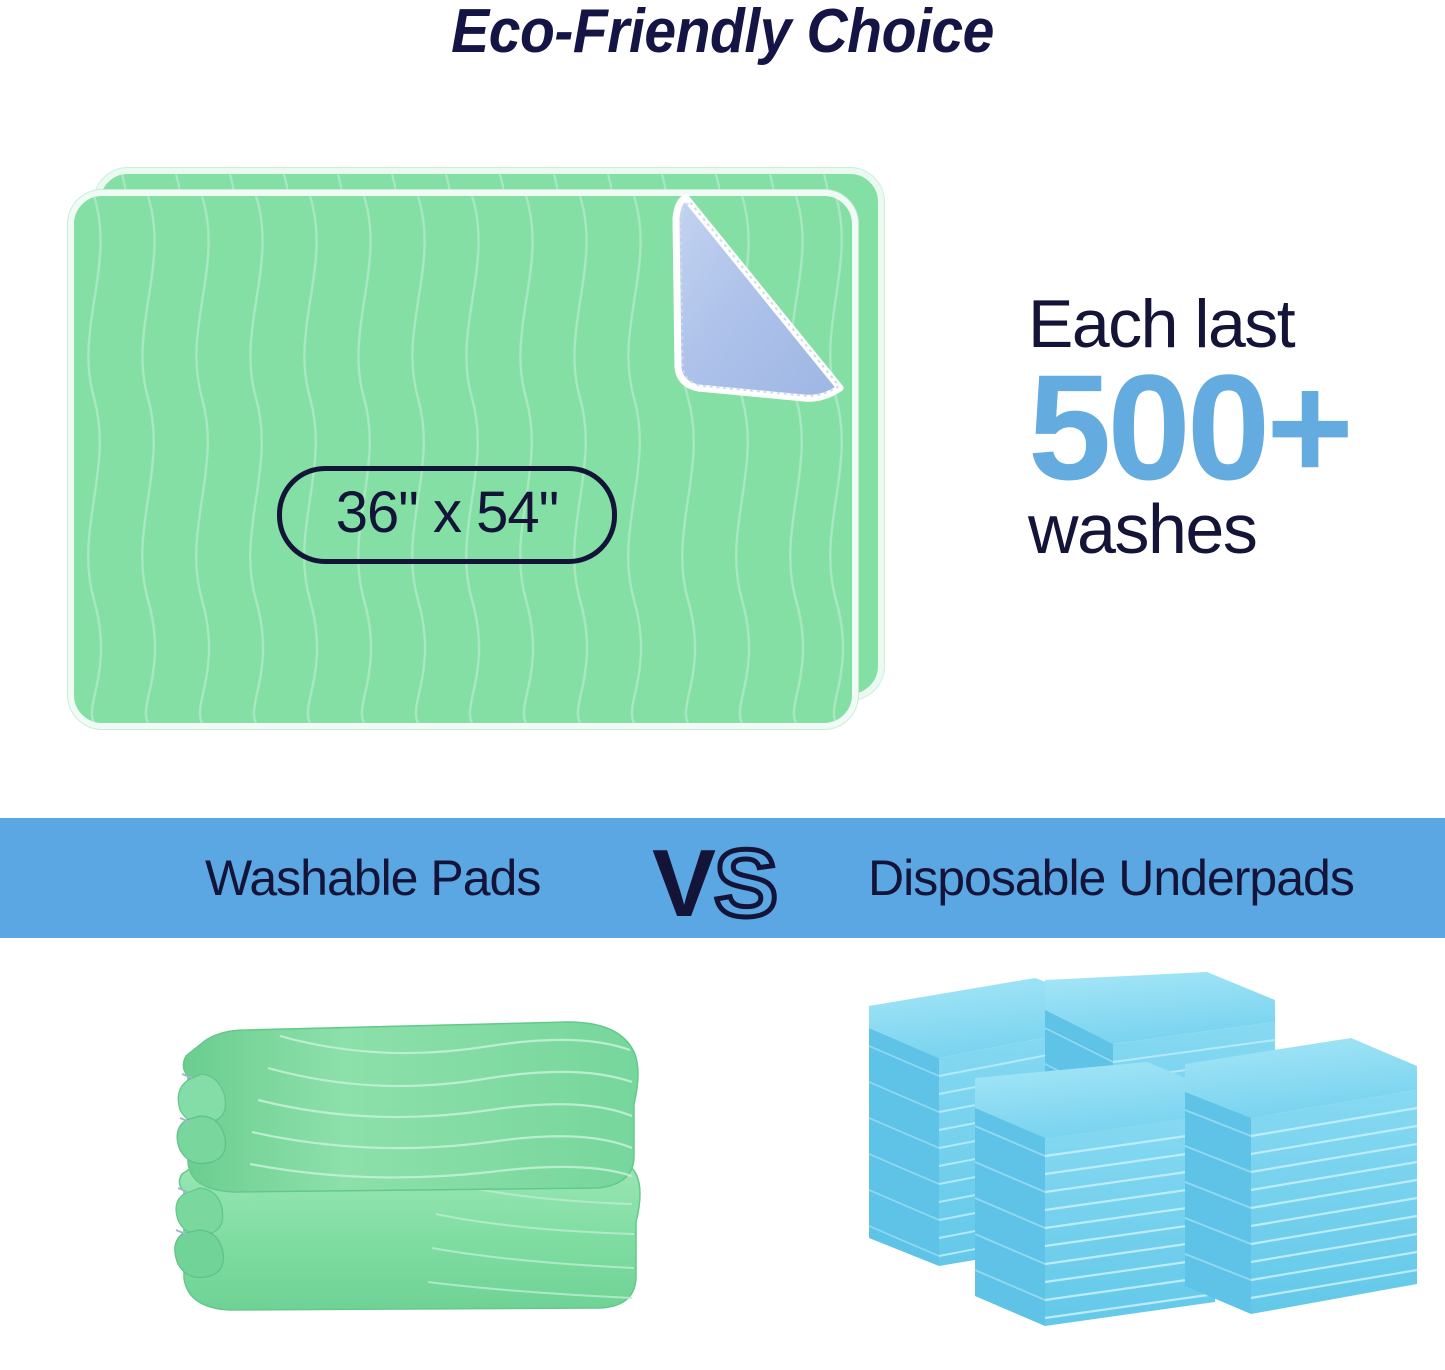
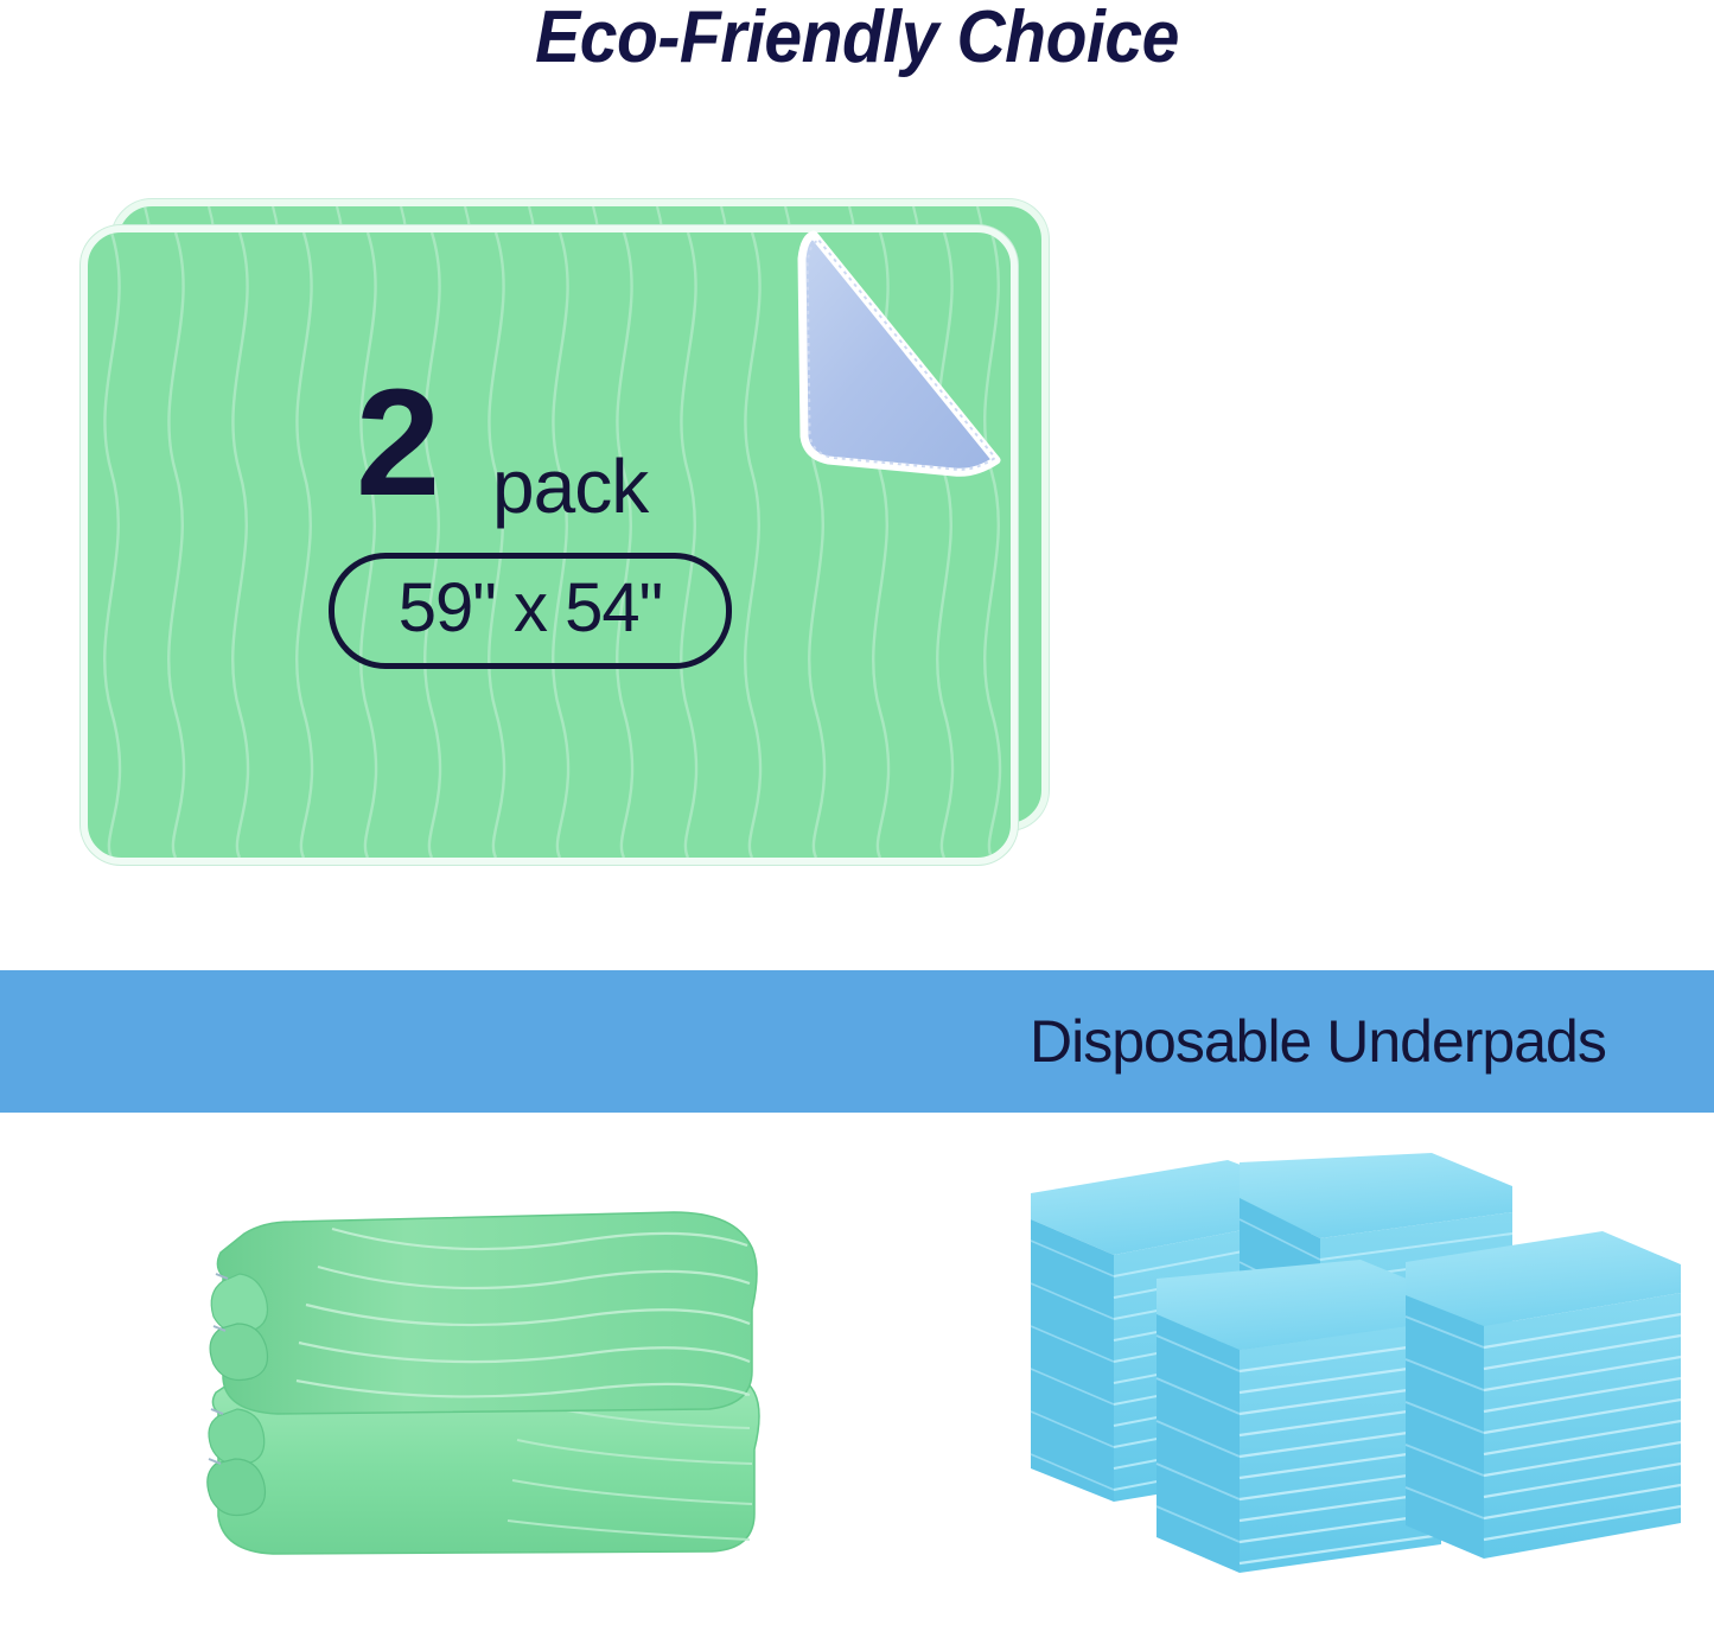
  Eco-Friendly Choice
+ 2
+ pack
- 36" x 54"
+ 59" x 54"
- Each last
- 500+
- washes
- Washable Pads
- V
- S
  Disposable Underpads
